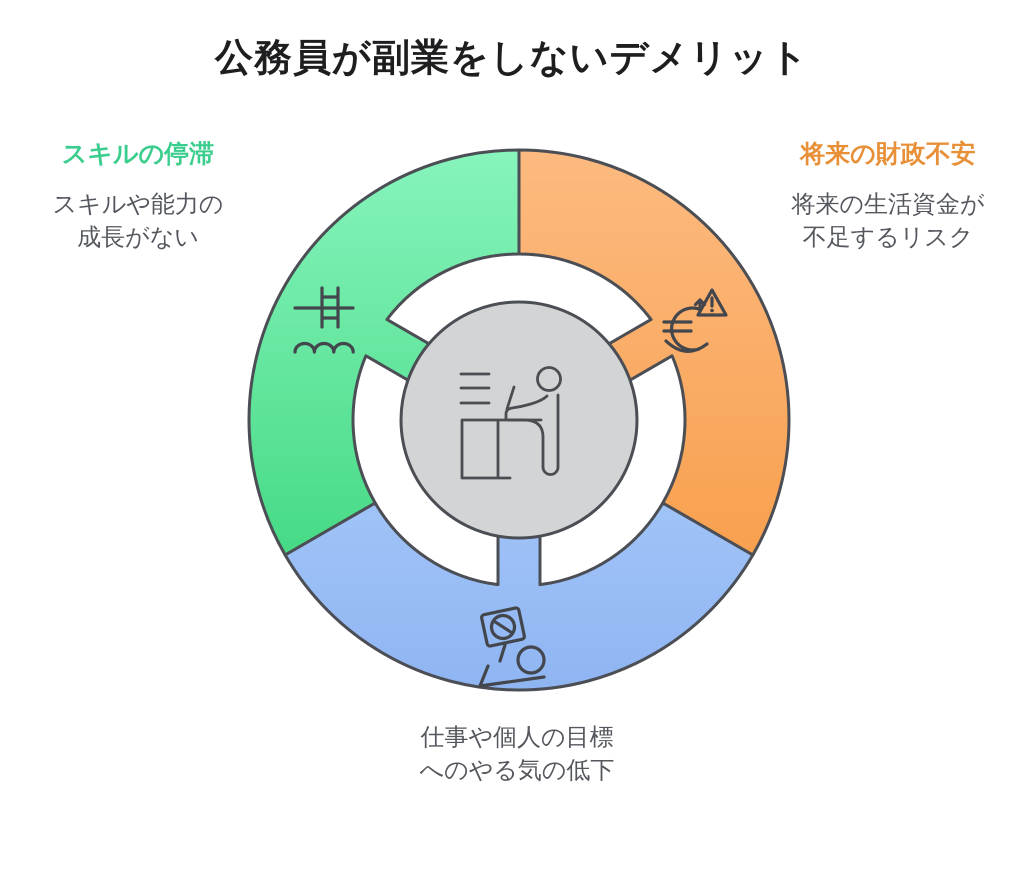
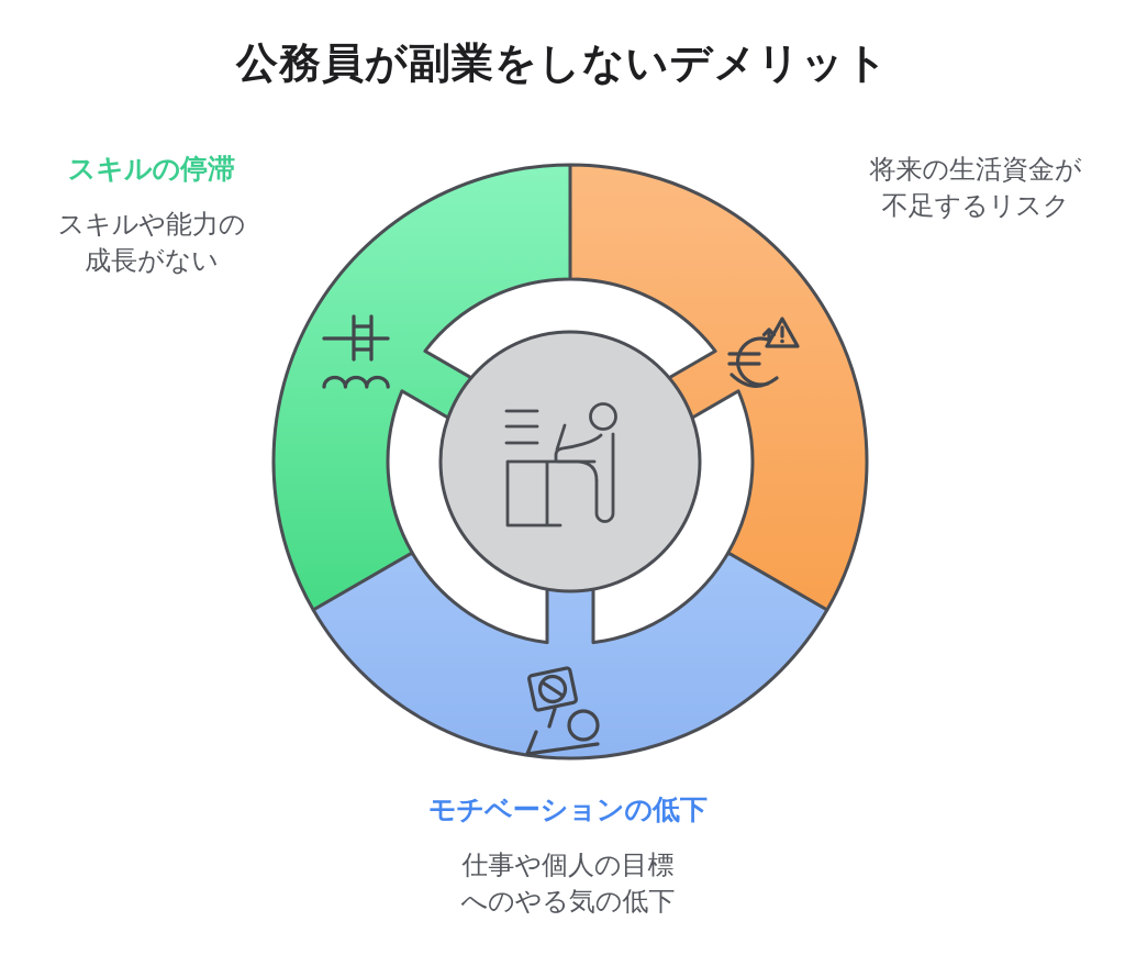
  公務員が副業をしないデメリット
  スキルの停滞
  スキルや能力の
  成長がない
- 将来の財政不安
  将来の生活資金が
  不足するリスク
+ モチベーションの低下
  仕事や個人の目標
  へのやる気の低下
